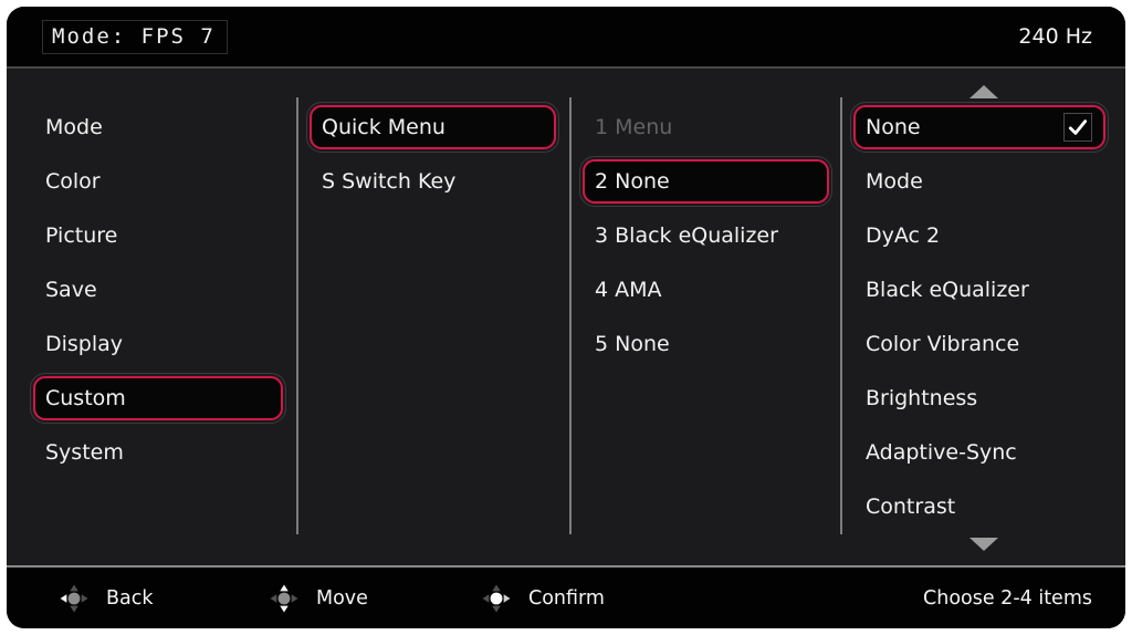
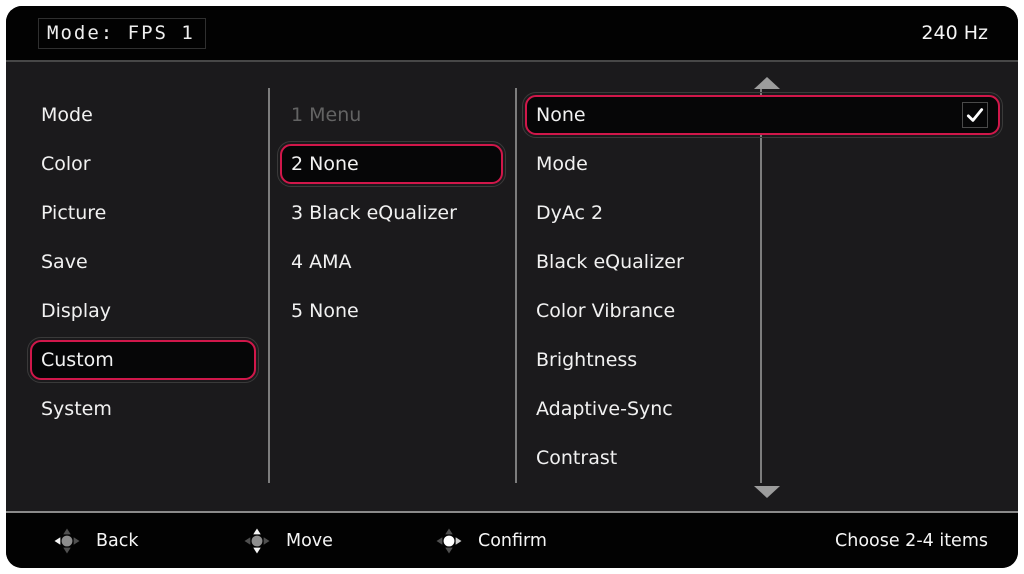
- Mode: FPS 7
+ Mode: FPS 1
  240 Hz
  Mode
  Color
  Picture
  Save
  Display
  Custom
  System
- Quick Menu
- S Switch Key
  1 Menu
  2 None
  3 Black eQualizer
  4 AMA
  5 None
  None
  Mode
  DyAc 2
  Black eQualizer
  Color Vibrance
  Brightness
  Adaptive-Sync
  Contrast
  Back
  Move
  Confirm
  Choose 2-4 items
